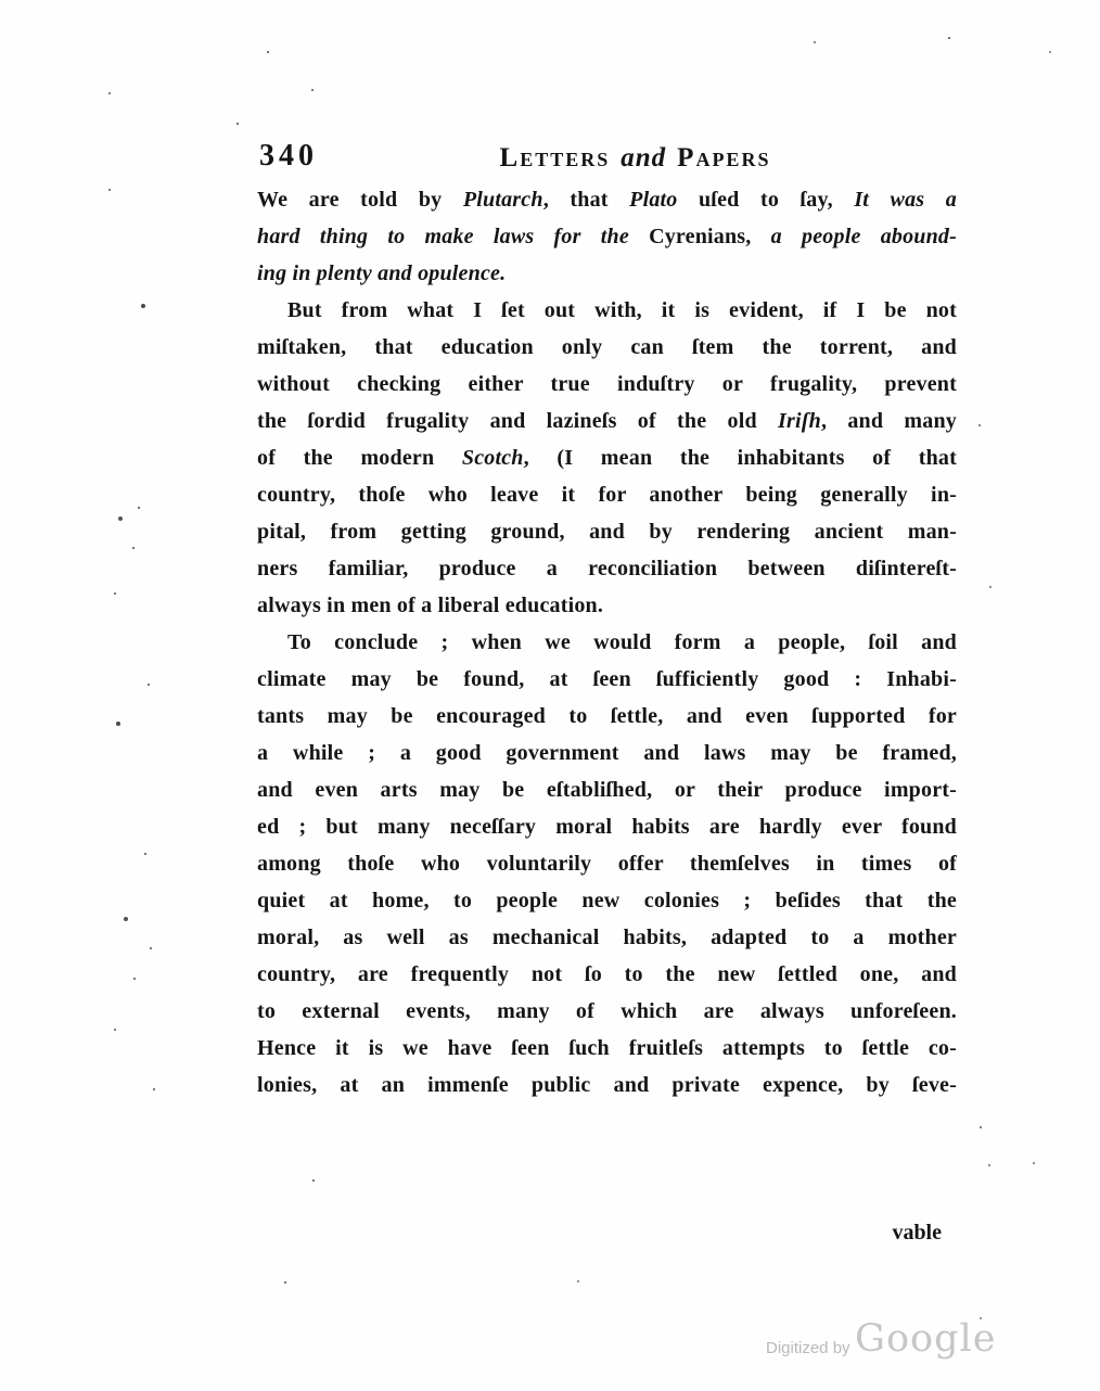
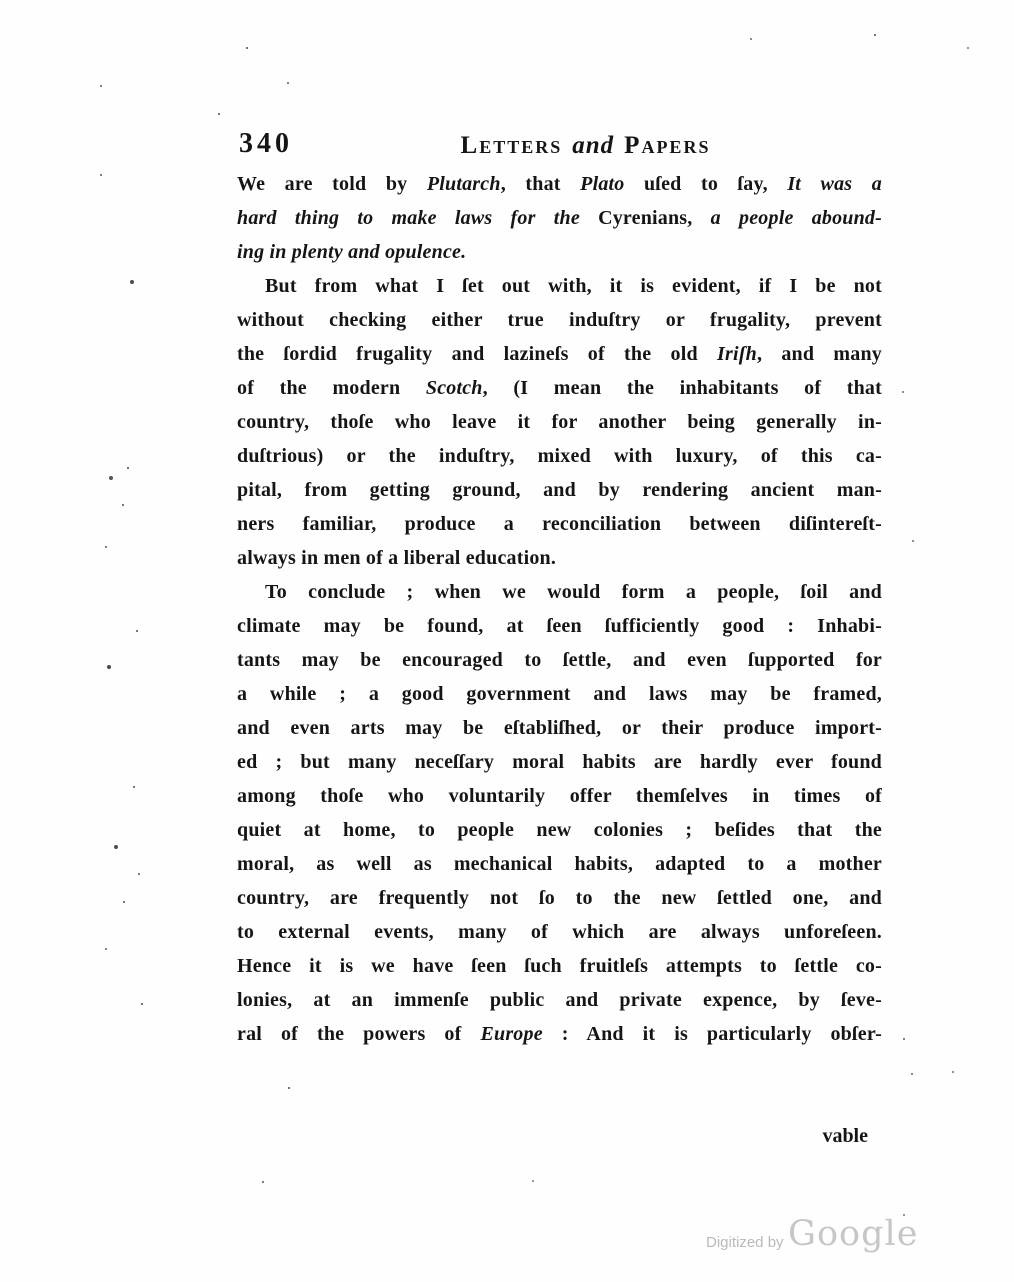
  340
  Letters and Papers
  We are told by Plutarch, that Plato uſed to ſay, It was a
  hard thing to make laws for the Cyrenians, a people abound-
  ing in plenty and opulence.
  But from what I ſet out with, it is evident, if I be not
- miſtaken, that education only can ſtem the torrent, and
  without checking either true induſtry or frugality, prevent
  the ſordid frugality and lazineſs of the old Iriſh, and many
  of the modern Scotch, (I mean the inhabitants of that
  country, thoſe who leave it for another being generally in-
+ duſtrious) or the induſtry, mixed with luxury, of this ca-
  pital, from getting ground, and by rendering ancient man-
  ners familiar, produce a reconciliation between diſintereſt-
  always in men of a liberal education.
  To conclude ; when we would form a people, ſoil and
  climate may be found, at ſeen ſufficiently good : Inhabi-
  tants may be encouraged to ſettle, and even ſupported for
  a while ; a good government and laws may be framed,
  and even arts may be eſtabliſhed, or their produce import-
  ed ; but many neceſſary moral habits are hardly ever found
  among thoſe who voluntarily offer themſelves in times of
  quiet at home, to people new colonies ; beſides that the
  moral, as well as mechanical habits, adapted to a mother
  country, are frequently not ſo to the new ſettled one, and
  to external events, many of which are always unforeſeen.
  Hence it is we have ſeen ſuch fruitleſs attempts to ſettle co-
  lonies, at an immenſe public and private expence, by ſeve-
+ ral of the powers of Europe : And it is particularly obſer-
  vable
  Digitized by
  Google
